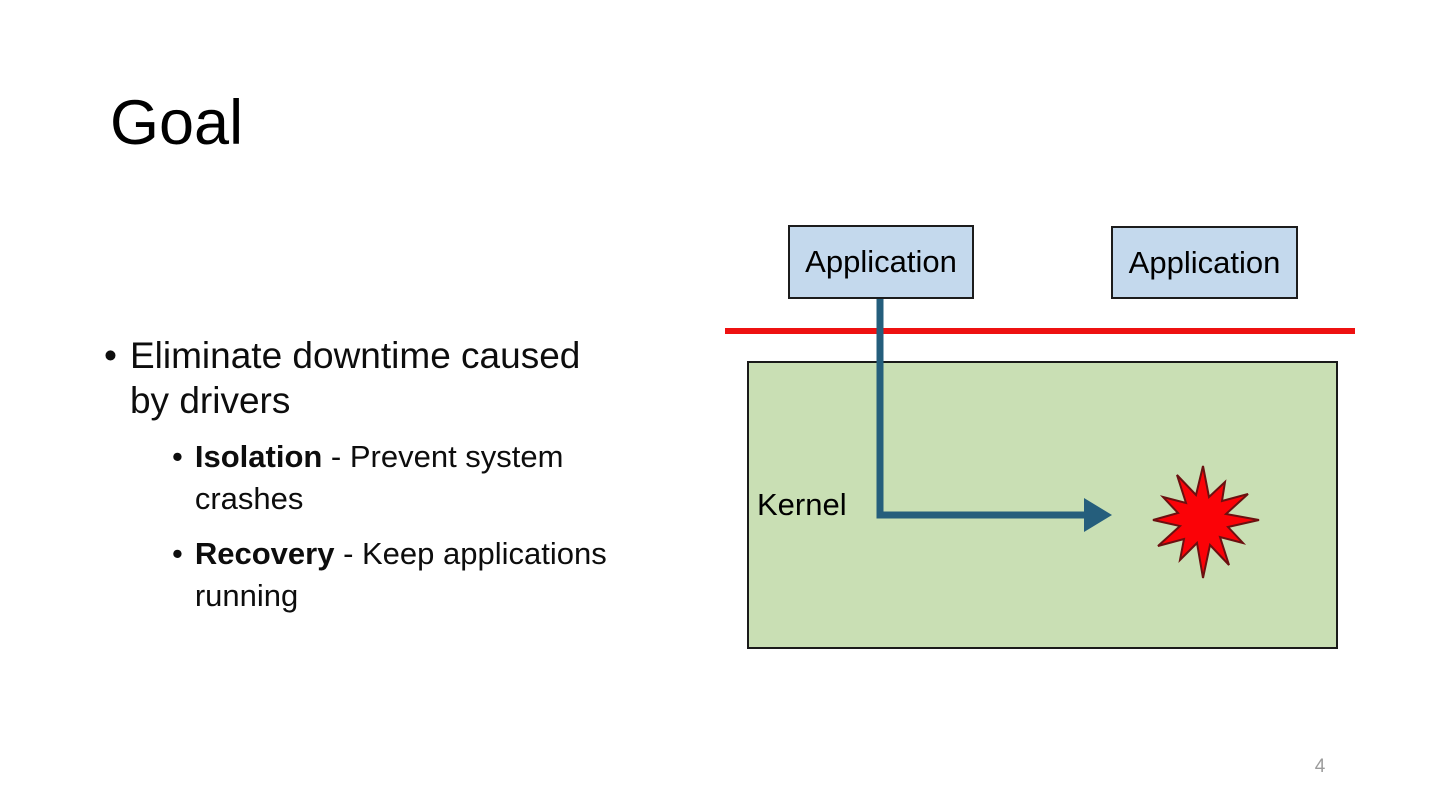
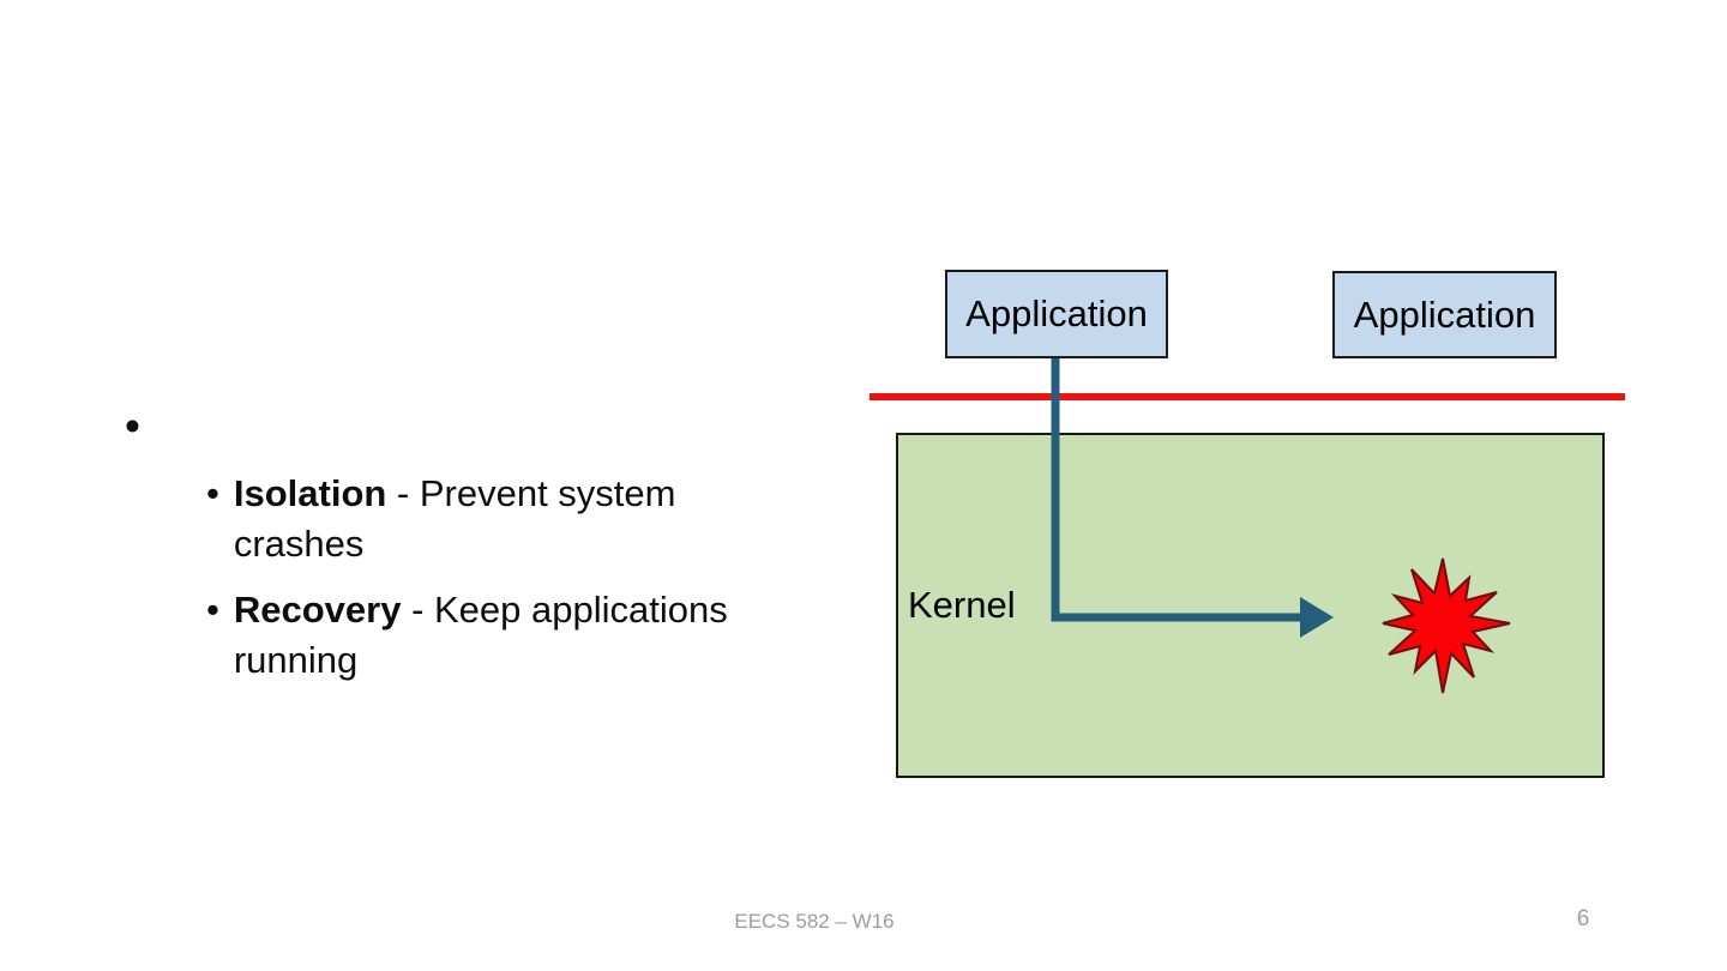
- Goal
  •
- Eliminate downtime caused by drivers
  •
  Isolation - Prevent system crashes
  •
  Recovery - Keep applications running
  Application
  Application
  Kernel
+ EECS 582 – W16
- 4
+ 6
